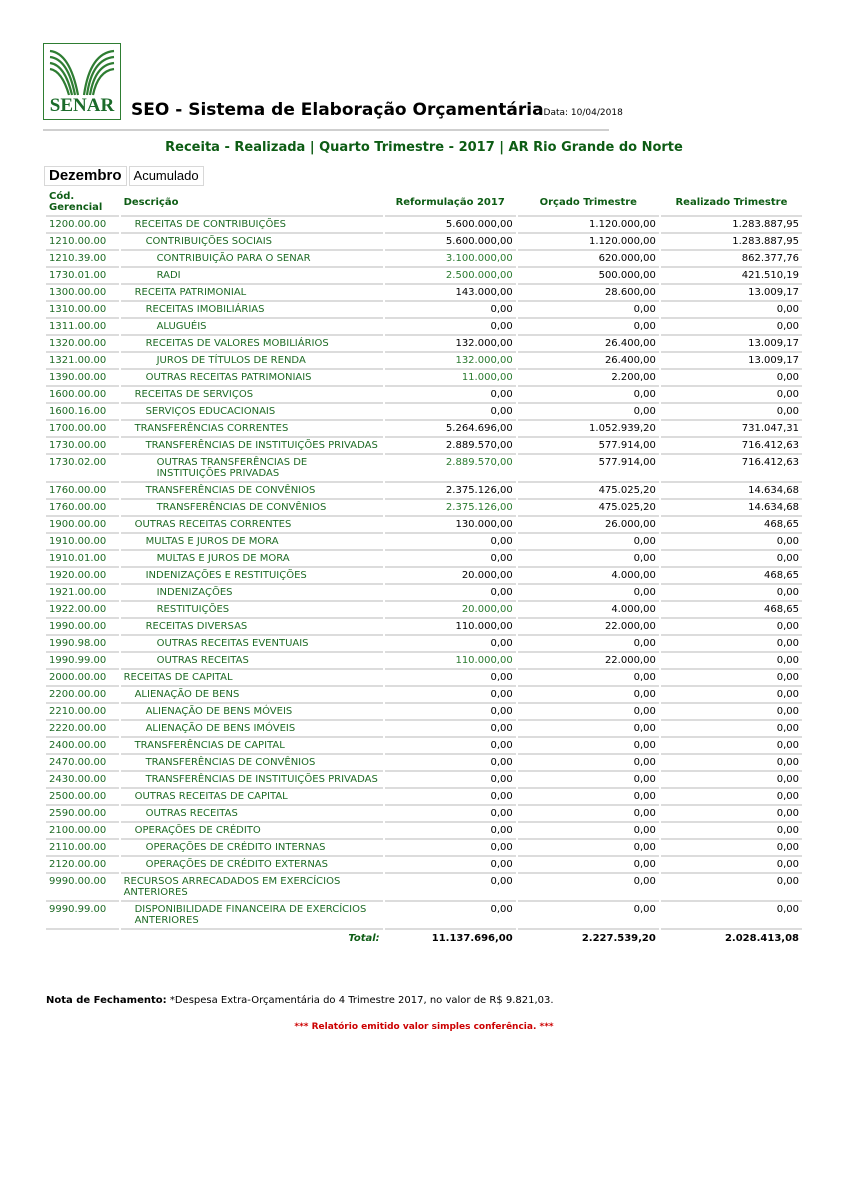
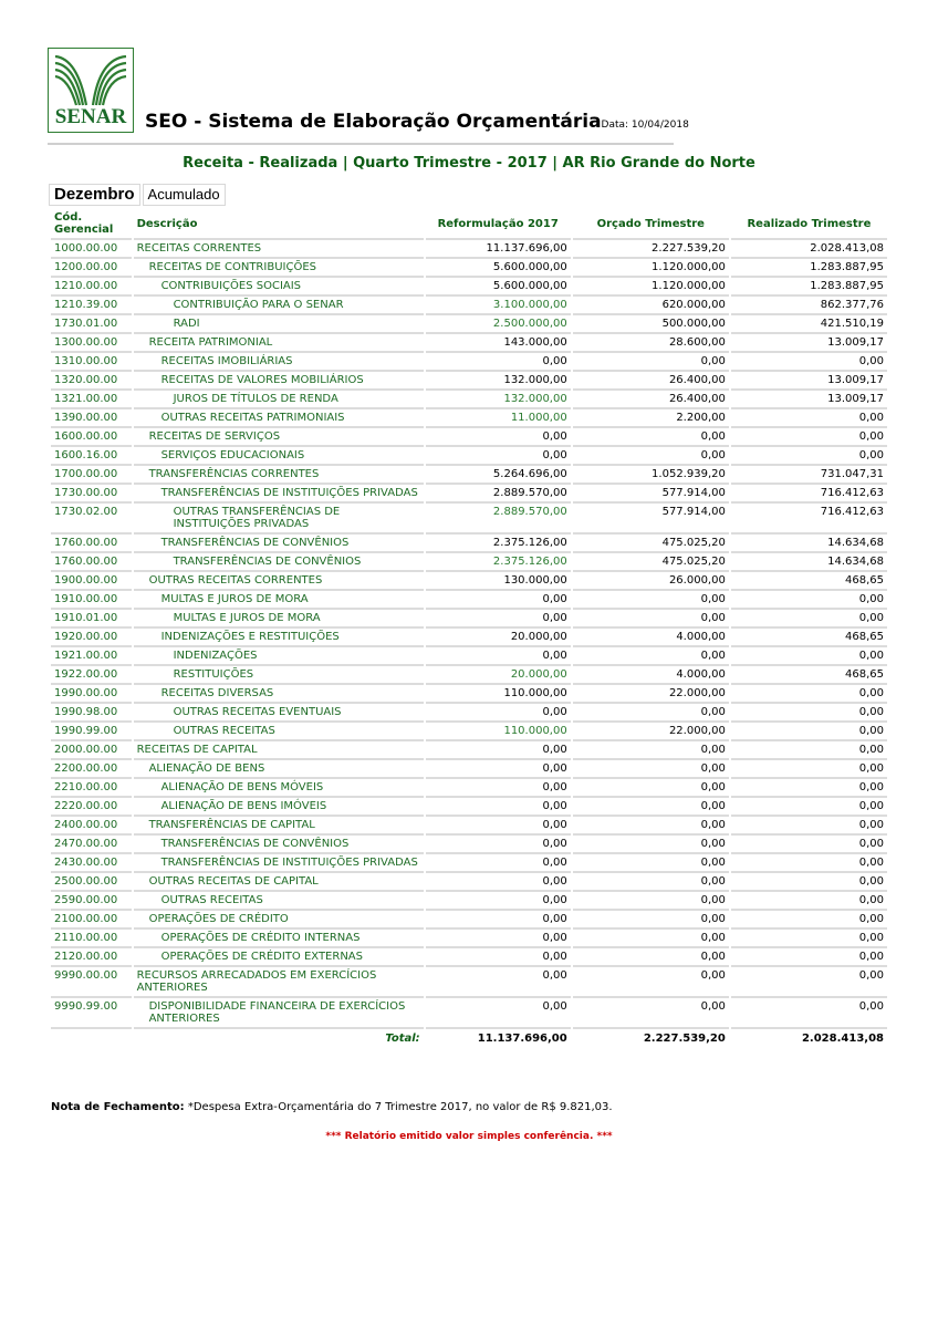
  SENAR
  SEO - Sistema de Elaboração OrçamentáriaData: 10/04/2018
  Receita - Realizada | Quarto Trimestre - 2017 | AR Rio Grande do Norte
  Dezembro
  Acumulado
  Cód. Gerencial	Descrição	Reformulação 2017	Orçado Trimestre	Realizado Trimestre
+ 1000.00.00	RECEITAS CORRENTES	11.137.696,00	2.227.539,20	2.028.413,08
  1200.00.00	RECEITAS DE CONTRIBUIÇÕES	5.600.000,00	1.120.000,00	1.283.887,95
  1210.00.00	CONTRIBUIÇÕES SOCIAIS	5.600.000,00	1.120.000,00	1.283.887,95
  1210.39.00	CONTRIBUIÇÃO PARA O SENAR	3.100.000,00	620.000,00	862.377,76
  1730.01.00	RADI	2.500.000,00	500.000,00	421.510,19
  1300.00.00	RECEITA PATRIMONIAL	143.000,00	28.600,00	13.009,17
  1310.00.00	RECEITAS IMOBILIÁRIAS	0,00	0,00	0,00
- 1311.00.00	ALUGUÉIS	0,00	0,00	0,00
  1320.00.00	RECEITAS DE VALORES MOBILIÁRIOS	132.000,00	26.400,00	13.009,17
  1321.00.00	JUROS DE TÍTULOS DE RENDA	132.000,00	26.400,00	13.009,17
  1390.00.00	OUTRAS RECEITAS PATRIMONIAIS	11.000,00	2.200,00	0,00
  1600.00.00	RECEITAS DE SERVIÇOS	0,00	0,00	0,00
  1600.16.00	SERVIÇOS EDUCACIONAIS	0,00	0,00	0,00
  1700.00.00	TRANSFERÊNCIAS CORRENTES	5.264.696,00	1.052.939,20	731.047,31
  1730.00.00	TRANSFERÊNCIAS DE INSTITUIÇÕES PRIVADAS	2.889.570,00	577.914,00	716.412,63
  1730.02.00	OUTRAS TRANSFERÊNCIAS DE INSTITUIÇÕES PRIVADAS	2.889.570,00	577.914,00	716.412,63
  1760.00.00	TRANSFERÊNCIAS DE CONVÊNIOS	2.375.126,00	475.025,20	14.634,68
  1760.00.00	TRANSFERÊNCIAS DE CONVÊNIOS	2.375.126,00	475.025,20	14.634,68
  1900.00.00	OUTRAS RECEITAS CORRENTES	130.000,00	26.000,00	468,65
  1910.00.00	MULTAS E JUROS DE MORA	0,00	0,00	0,00
  1910.01.00	MULTAS E JUROS DE MORA	0,00	0,00	0,00
  1920.00.00	INDENIZAÇÕES E RESTITUIÇÕES	20.000,00	4.000,00	468,65
  1921.00.00	INDENIZAÇÕES	0,00	0,00	0,00
  1922.00.00	RESTITUIÇÕES	20.000,00	4.000,00	468,65
  1990.00.00	RECEITAS DIVERSAS	110.000,00	22.000,00	0,00
  1990.98.00	OUTRAS RECEITAS EVENTUAIS	0,00	0,00	0,00
  1990.99.00	OUTRAS RECEITAS	110.000,00	22.000,00	0,00
  2000.00.00	RECEITAS DE CAPITAL	0,00	0,00	0,00
  2200.00.00	ALIENAÇÃO DE BENS	0,00	0,00	0,00
  2210.00.00	ALIENAÇÃO DE BENS MÓVEIS	0,00	0,00	0,00
  2220.00.00	ALIENAÇÃO DE BENS IMÓVEIS	0,00	0,00	0,00
  2400.00.00	TRANSFERÊNCIAS DE CAPITAL	0,00	0,00	0,00
  2470.00.00	TRANSFERÊNCIAS DE CONVÊNIOS	0,00	0,00	0,00
  2430.00.00	TRANSFERÊNCIAS DE INSTITUIÇÕES PRIVADAS	0,00	0,00	0,00
  2500.00.00	OUTRAS RECEITAS DE CAPITAL	0,00	0,00	0,00
  2590.00.00	OUTRAS RECEITAS	0,00	0,00	0,00
  2100.00.00	OPERAÇÕES DE CRÉDITO	0,00	0,00	0,00
  2110.00.00	OPERAÇÕES DE CRÉDITO INTERNAS	0,00	0,00	0,00
  2120.00.00	OPERAÇÕES DE CRÉDITO EXTERNAS	0,00	0,00	0,00
  9990.00.00	RECURSOS ARRECADADOS EM EXERCÍCIOS ANTERIORES	0,00	0,00	0,00
  9990.99.00	DISPONIBILIDADE FINANCEIRA DE EXERCÍCIOS ANTERIORES	0,00	0,00	0,00
  	Total:	11.137.696,00	2.227.539,20	2.028.413,08
- Nota de Fechamento: *Despesa Extra-Orçamentária do 4 Trimestre 2017, no valor de R$ 9.821,03.
+ Nota de Fechamento: *Despesa Extra-Orçamentária do 7 Trimestre 2017, no valor de R$ 9.821,03.
  *** Relatório emitido valor simples conferência. ***
